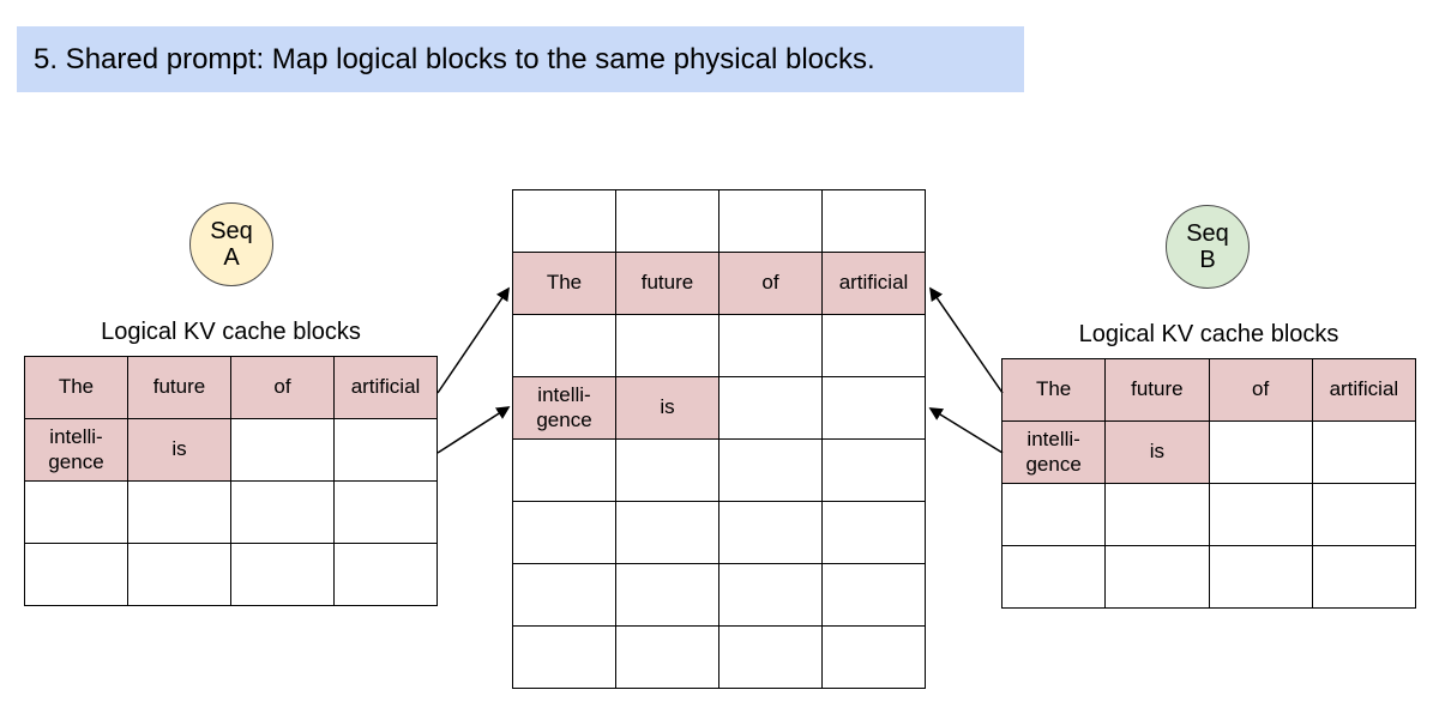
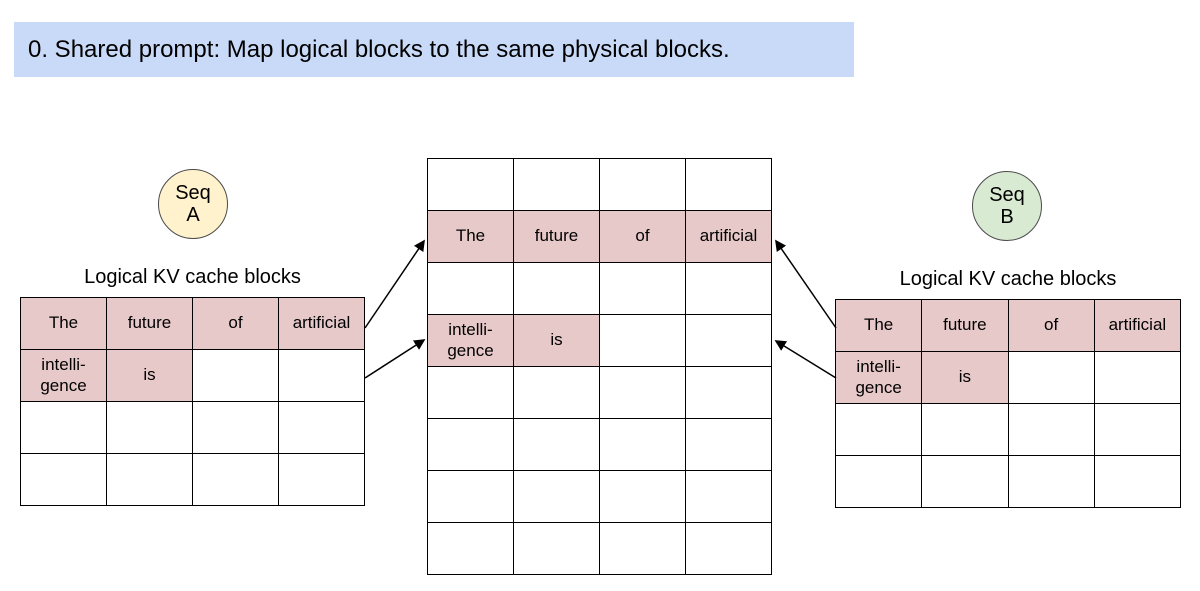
- 5. Shared prompt: Map logical blocks to the same physical blocks.
+ 0. Shared prompt: Map logical blocks to the same physical blocks.
  Seq
  A
  Seq
  B
  Logical KV cache blocks
  Logical KV cache blocks
  The	future	of	artificial
  intelli- gence	is
  The	future	of	artificial
  intelli- gence	is
  The	future	of	artificial
  intelli- gence	is
